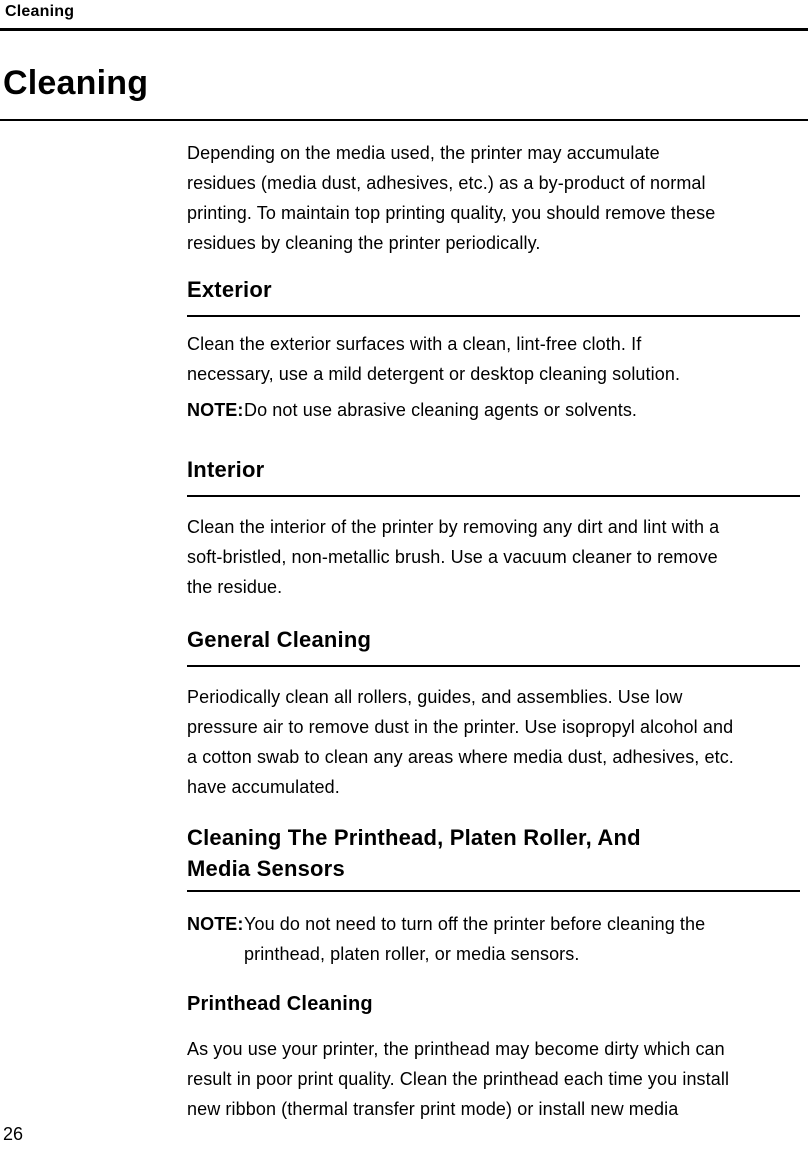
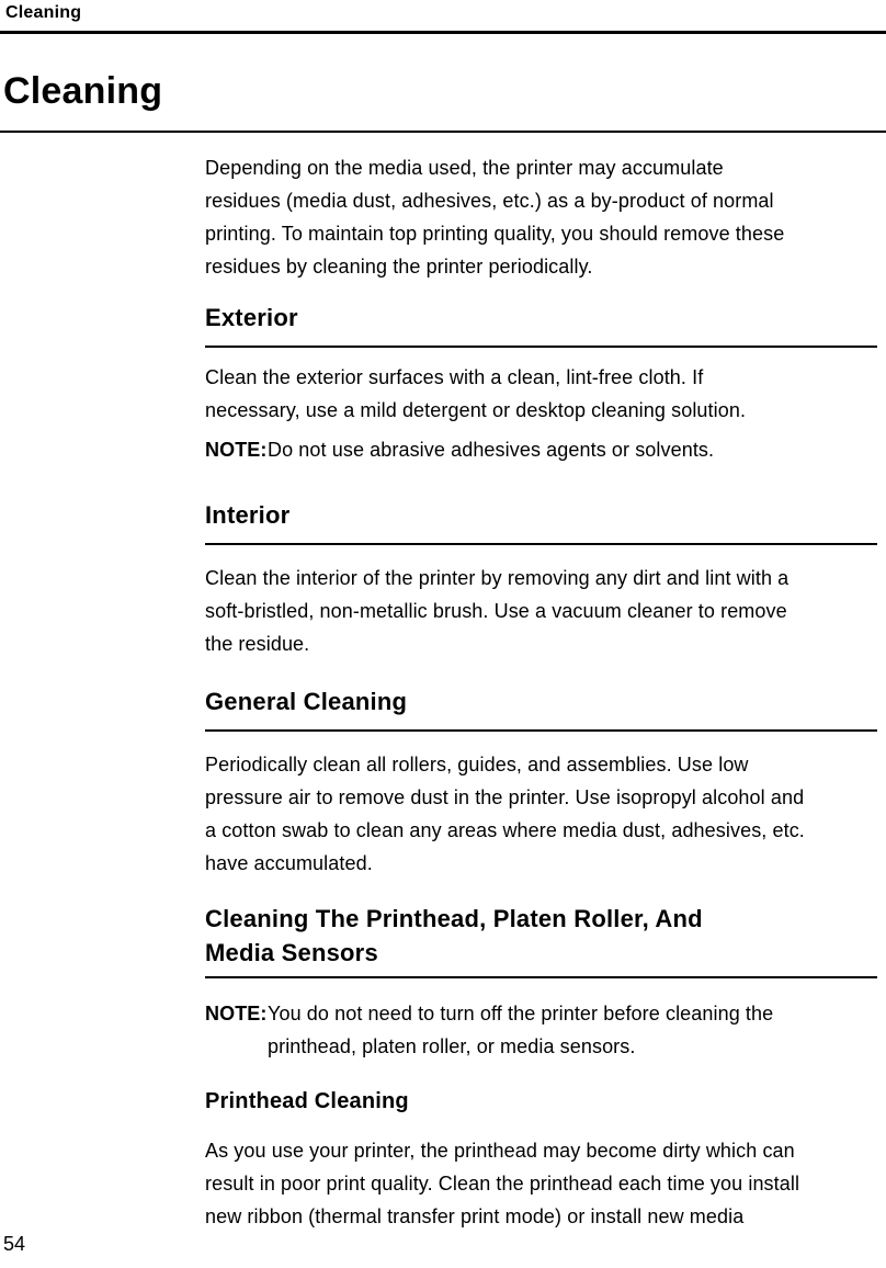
  Cleaning
  Cleaning
  Depending on the media used, the printer may accumulate
  residues (media dust, adhesives, etc.) as a by-product of normal
  printing. To maintain top printing quality, you should remove these
  residues by cleaning the printer periodically.
  Exterior
  Clean the exterior surfaces with a clean, lint-free cloth. If
  necessary, use a mild detergent or desktop cleaning solution.
  NOTE:
- Do not use abrasive cleaning agents or solvents.
+ Do not use abrasive adhesives agents or solvents.
  Interior
  Clean the interior of the printer by removing any dirt and lint with a
  soft-bristled, non-metallic brush. Use a vacuum cleaner to remove
  the residue.
  General Cleaning
  Periodically clean all rollers, guides, and assemblies. Use low
  pressure air to remove dust in the printer. Use isopropyl alcohol and
  a cotton swab to clean any areas where media dust, adhesives, etc.
  have accumulated.
  Cleaning The Printhead, Platen Roller, And
  Media Sensors
  NOTE:
  You do not need to turn off the printer before cleaning the
  printhead, platen roller, or media sensors.
  Printhead Cleaning
  As you use your printer, the printhead may become dirty which can
  result in poor print quality. Clean the printhead each time you install
  new ribbon (thermal transfer print mode) or install new media
- 26
+ 54
